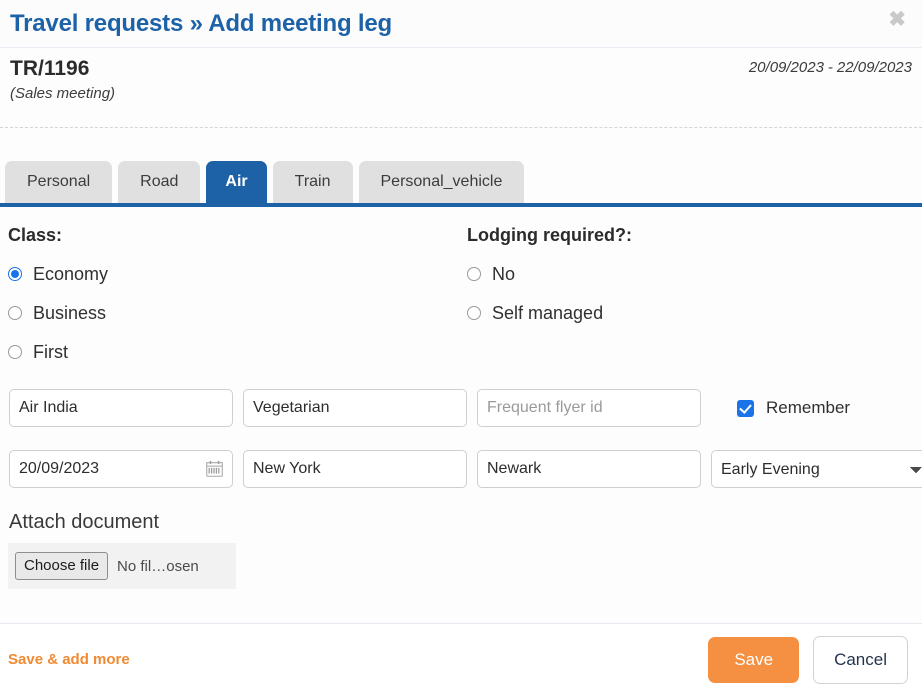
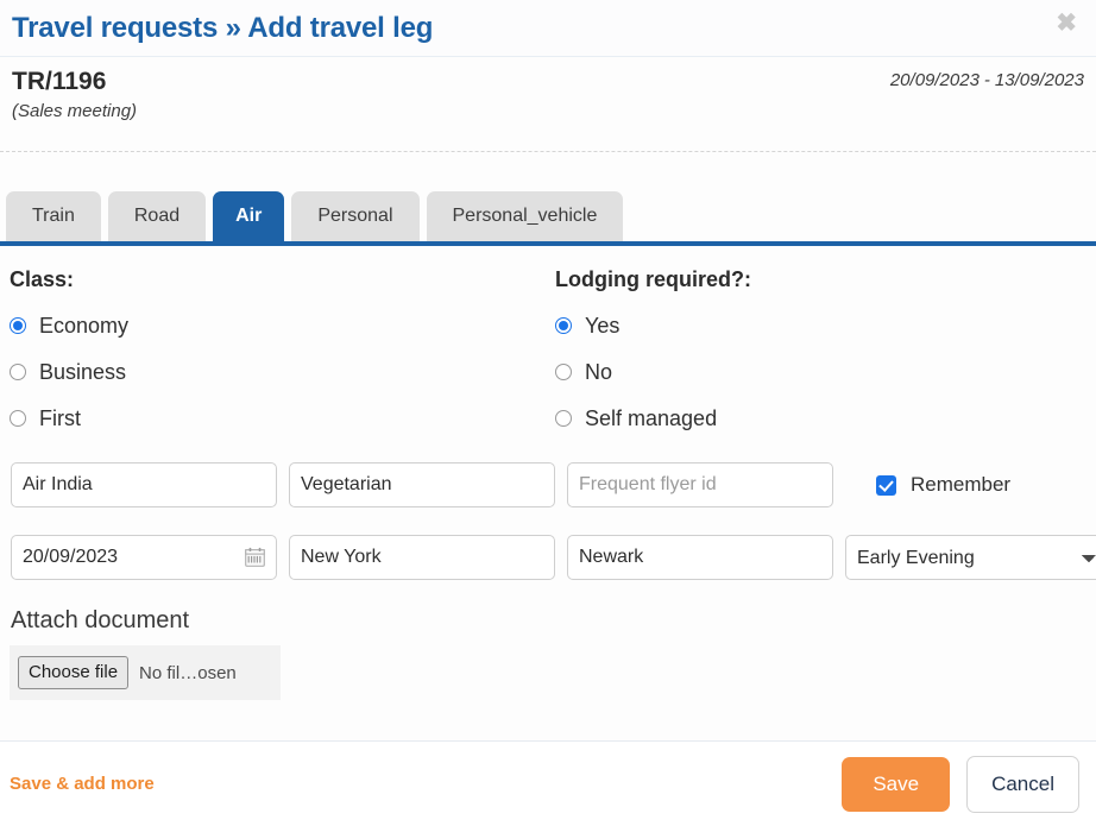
- Travel requests » Add meeting leg
+ Travel requests » Add travel leg
  ✖
  TR/1196
  (Sales meeting)
- 20/09/2023 - 22/09/2023
+ 20/09/2023 - 13/09/2023
- Personal
+ Train
  Road
  Air
- Train
+ Personal
  Personal_vehicle
  Class:
  Economy
  Business
  First
  Lodging required?:
+ Yes
  No
  Self managed
  Air India
  Vegetarian
  Frequent flyer id
  Remember
  20/09/2023
  New York
  Newark
  Early Evening
  Attach document
  Choose file
  No fil…osen
  Save & add more
  Save
  Cancel
